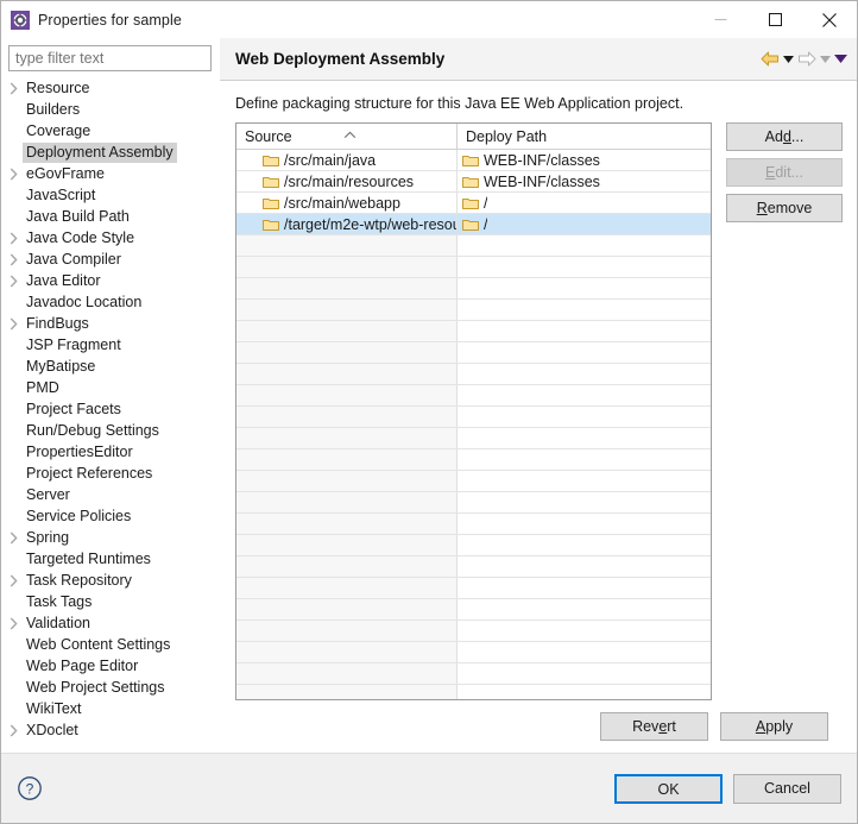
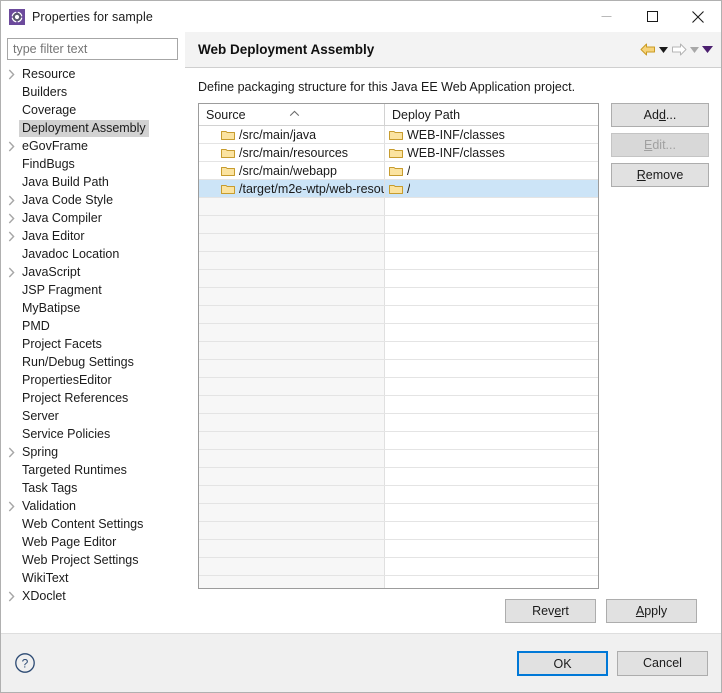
  Properties for sample
  type filter text
  Resource
  Builders
  Coverage
  Deployment Assembly
  eGovFrame
- JavaScript
+ FindBugs
  Java Build Path
  Java Code Style
  Java Compiler
  Java Editor
  Javadoc Location
- FindBugs
+ JavaScript
  JSP Fragment
  MyBatipse
  PMD
  Project Facets
  Run/Debug Settings
  PropertiesEditor
  Project References
  Server
  Service Policies
  Spring
  Targeted Runtimes
- Task Repository
  Task Tags
  Validation
  Web Content Settings
  Web Page Editor
  Web Project Settings
  WikiText
  XDoclet
  Web Deployment Assembly
  Define packaging structure for this Java EE Web Application project.
  Source
  Deploy Path
  /src/main/java
  WEB-INF/classes
  /src/main/resources
  WEB-INF/classes
  /src/main/webapp
  /
  /target/m2e-wtp/web-reso
  /
  Add...
  Edit...
  Remove
  Revert
  Apply
  ?
  OK
  Cancel
